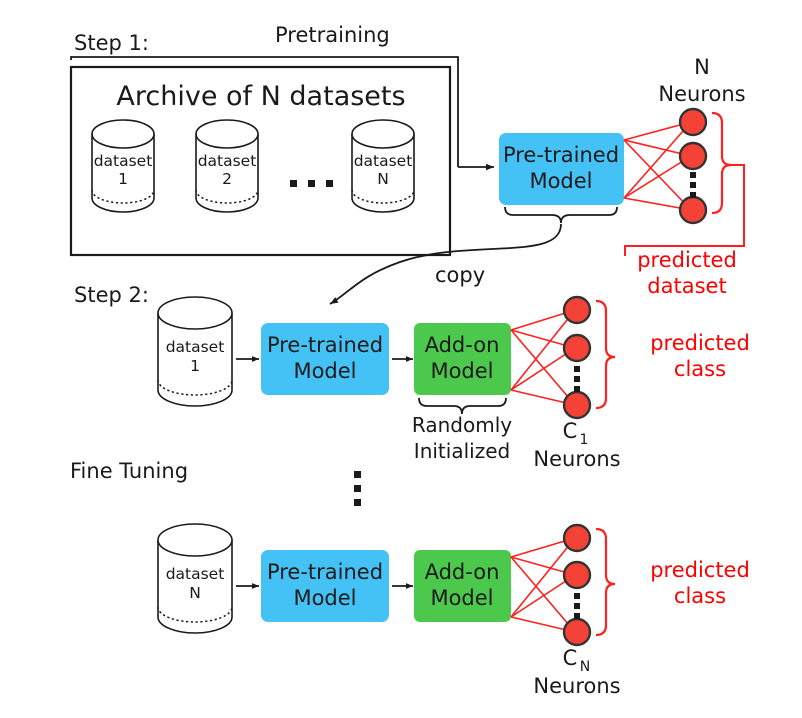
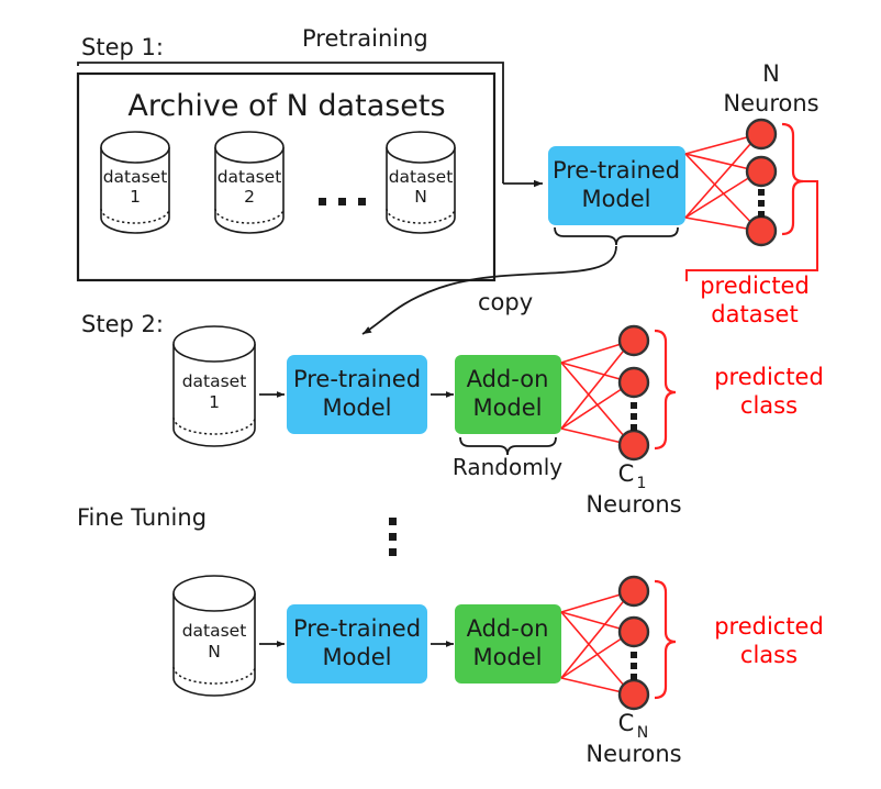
  Step 1:
  Pretraining
  Archive of N datasets
  dataset
  1
  dataset
  2
  dataset
  N
  Pre-trained
  Model
  N
  Neurons
  predicted
  dataset
  copy
  Step 2:
  Fine Tuning
  dataset
  1
  Pre-trained
  Model
  Add-on
  Model
  Randomly
- Initialized
  predicted
  class
  C
  1
  Neurons
  dataset
  N
  Pre-trained
  Model
  Add-on
  Model
  predicted
  class
  C
  N
  Neurons
